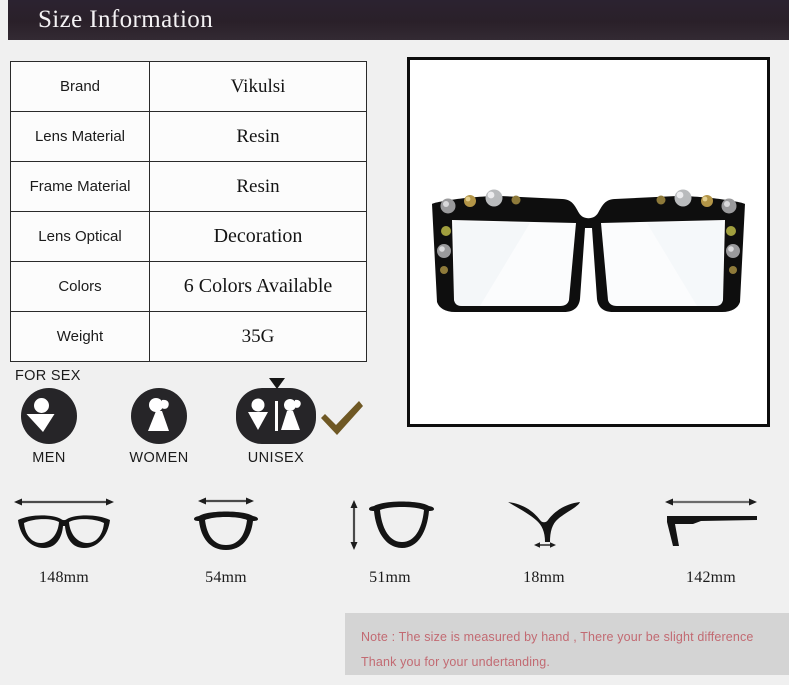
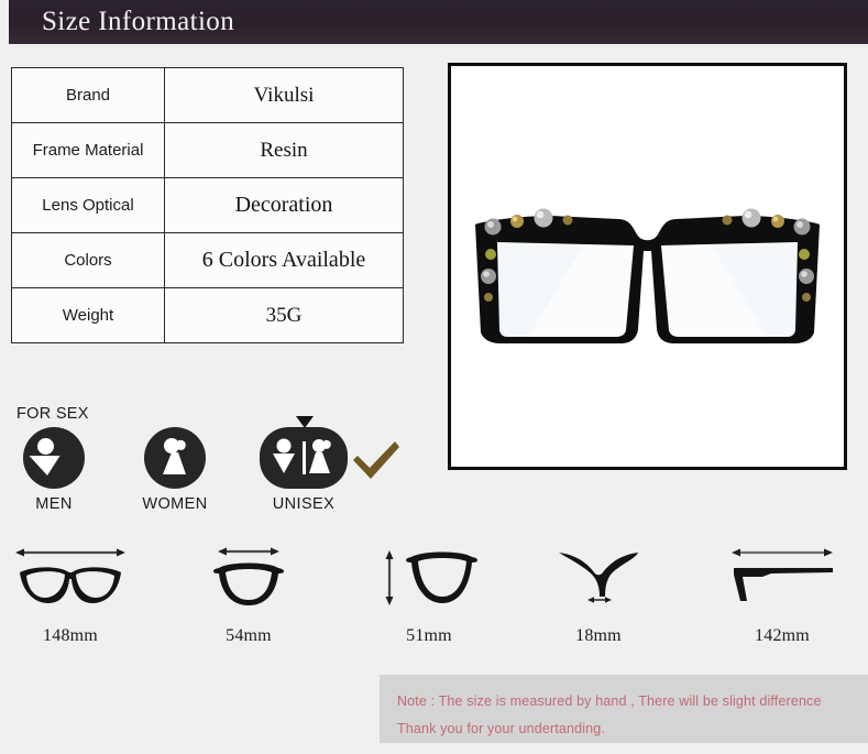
  Size Information
  Brand	Vikulsi
- Lens Material	Resin
  Frame Material	Resin
  Lens Optical	Decoration
  Colors	6 Colors Available
  Weight	35G
  FOR SEX
  MEN
  WOMEN
  UNISEX
  148mm
  54mm
  51mm
  18mm
  142mm
- Note : The size is measured by hand , There your be slight difference
+ Note : The size is measured by hand , There will be slight difference
  Thank you for your undertanding.
